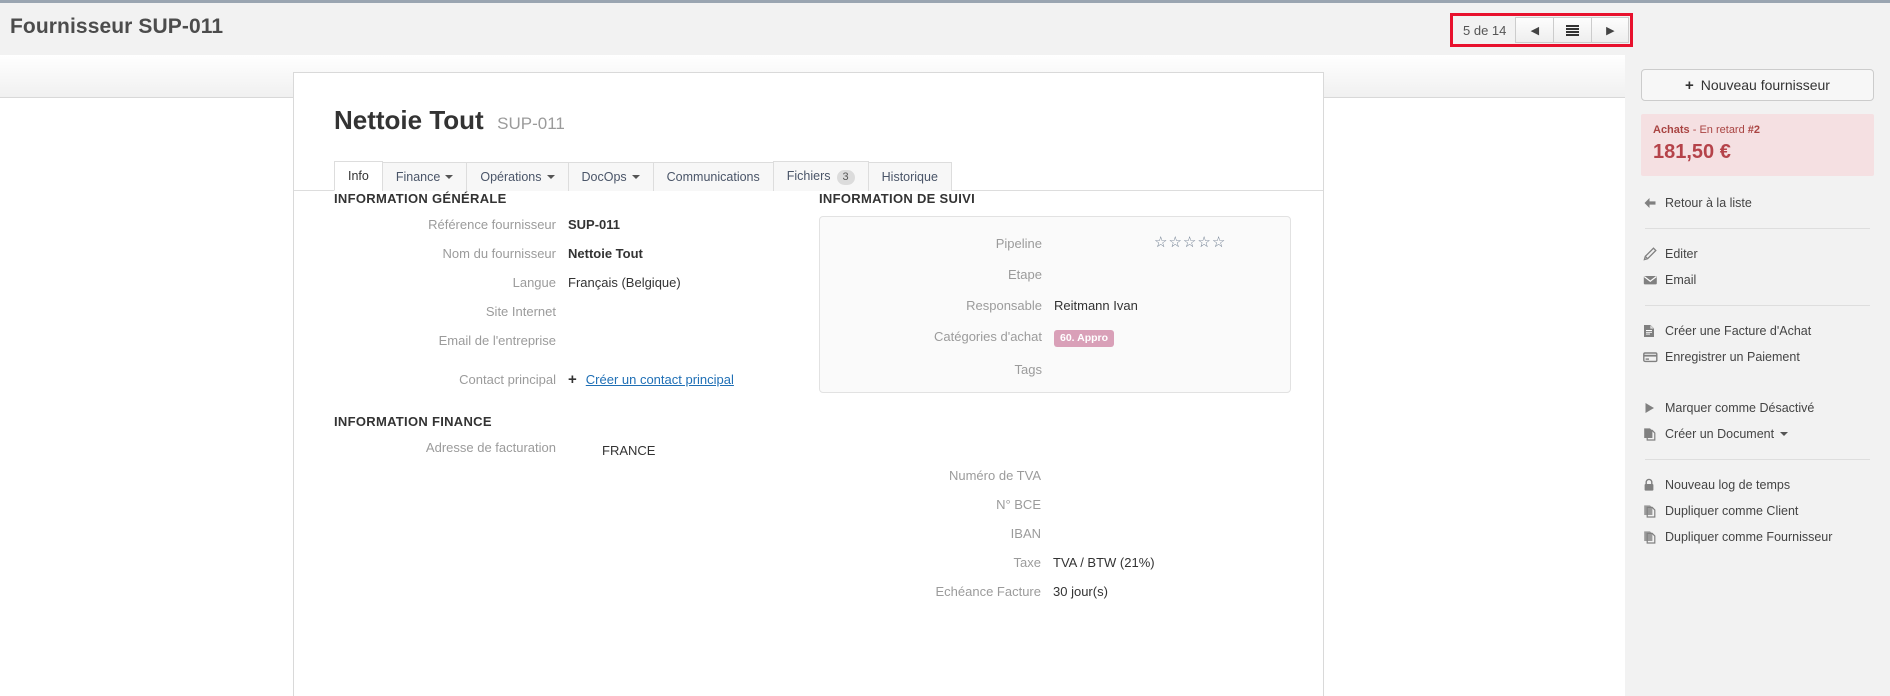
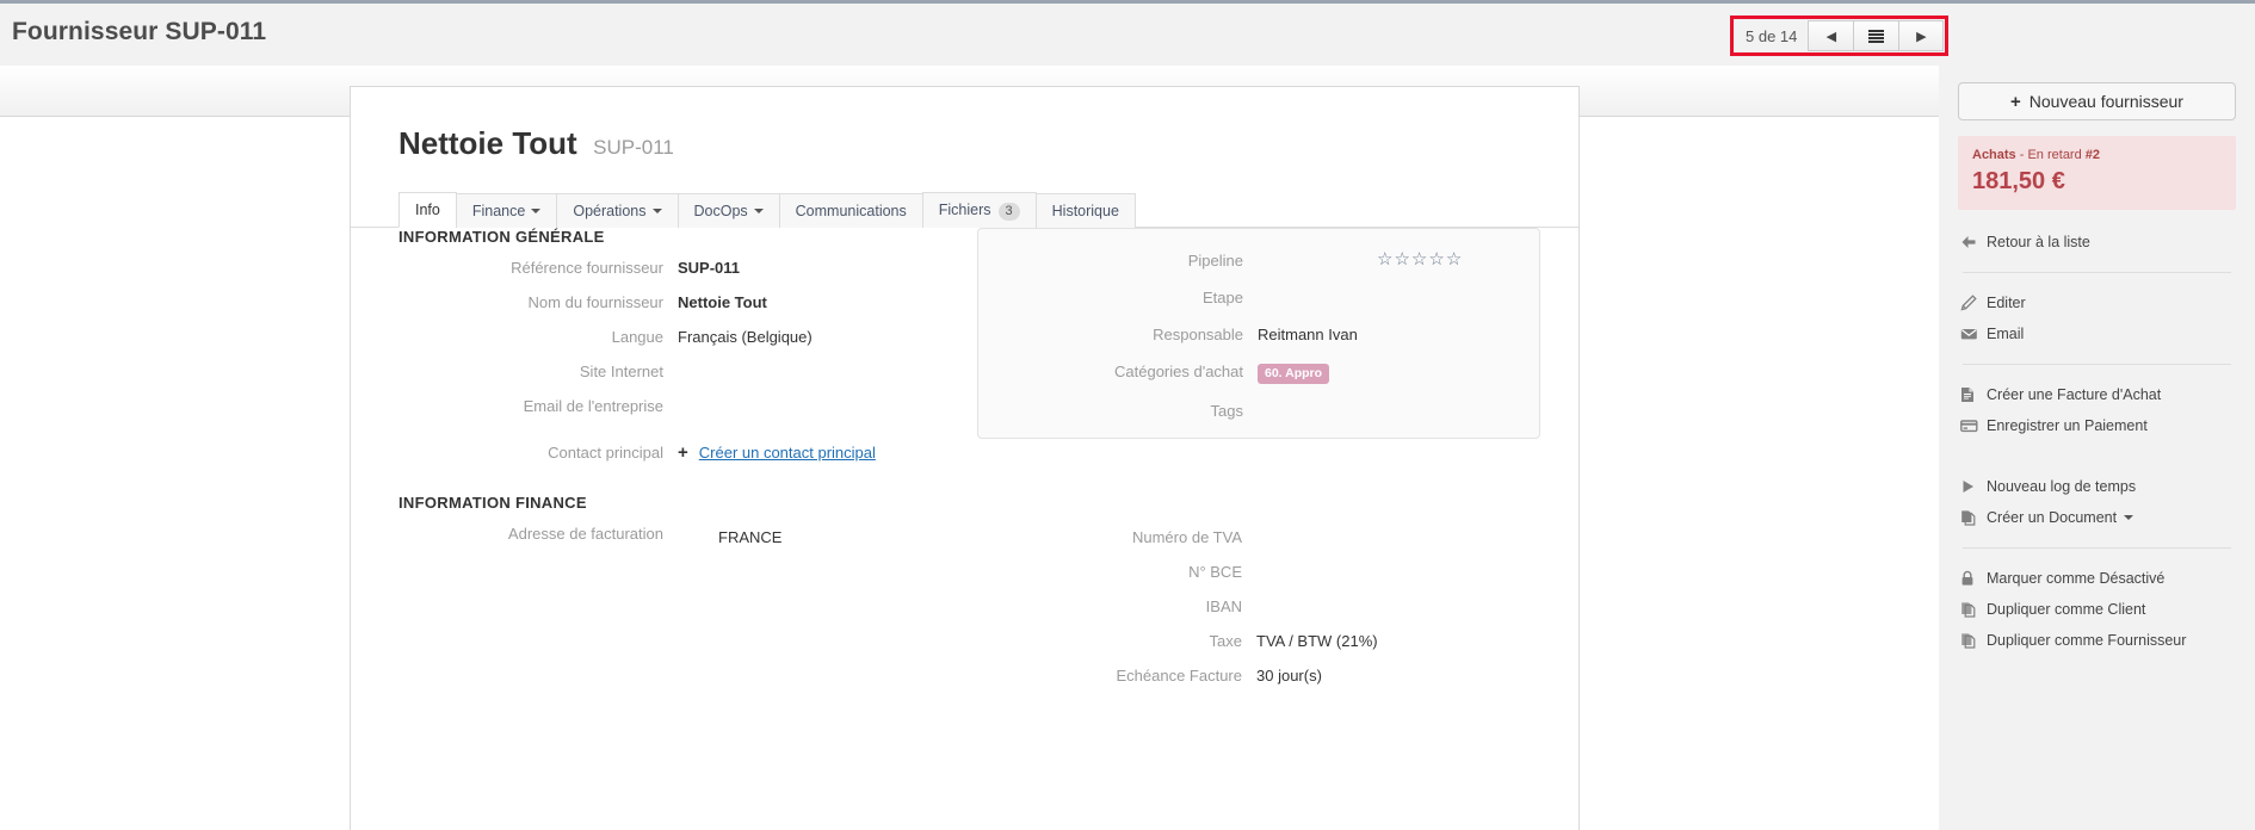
  Fournisseur SUP-011
  5 de 14
  ◀
  ▶
  Nettoie Tout SUP-011
  Info
  Finance
  Opérations
  DocOps
  Communications
  Fichiers 3
  Historique
  INFORMATION GÉNÉRALE
  Référence fournisseur
  SUP-011
  Nom du fournisseur
  Nettoie Tout
  Langue
  Français (Belgique)
  Site Internet
  Email de l'entreprise
  Contact principal
  +
  Créer un contact principal
  INFORMATION FINANCE
  Adresse de facturation
  FRANCE
- INFORMATION DE SUIVI
  Pipeline
  ☆
  ☆
  ☆
  ☆
  ☆
  Etape
  Responsable
  Reitmann Ivan
  Catégories d'achat
  60. Appro
  Tags
  Numéro de TVA
  N° BCE
  IBAN
  Taxe
  TVA / BTW (21%)
  Echéance Facture
  30 jour(s)
  +
  Nouveau fournisseur
  Achats - En retard #2
  181,50 €
  Retour à la liste
  Editer
  Email
  Créer une Facture d'Achat
  Enregistrer un Paiement
- Marquer comme Désactivé
+ Nouveau log de temps
  Créer un Document
- Nouveau log de temps
+ Marquer comme Désactivé
  Dupliquer comme Client
  Dupliquer comme Fournisseur
